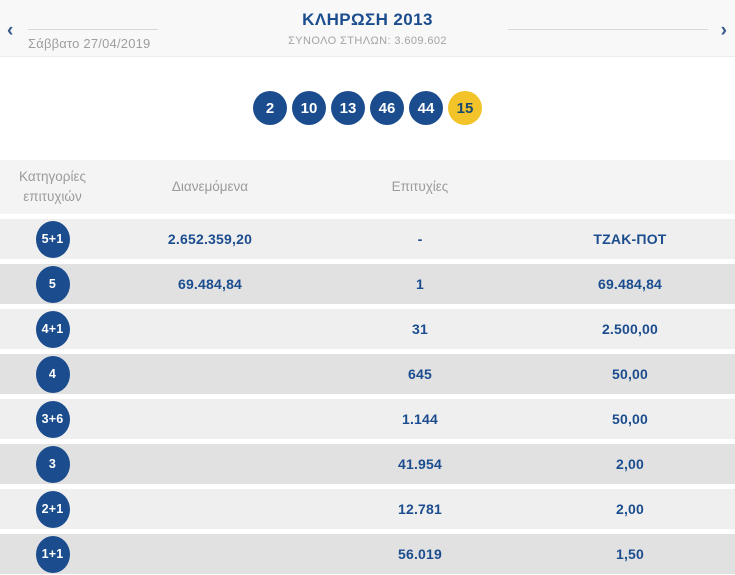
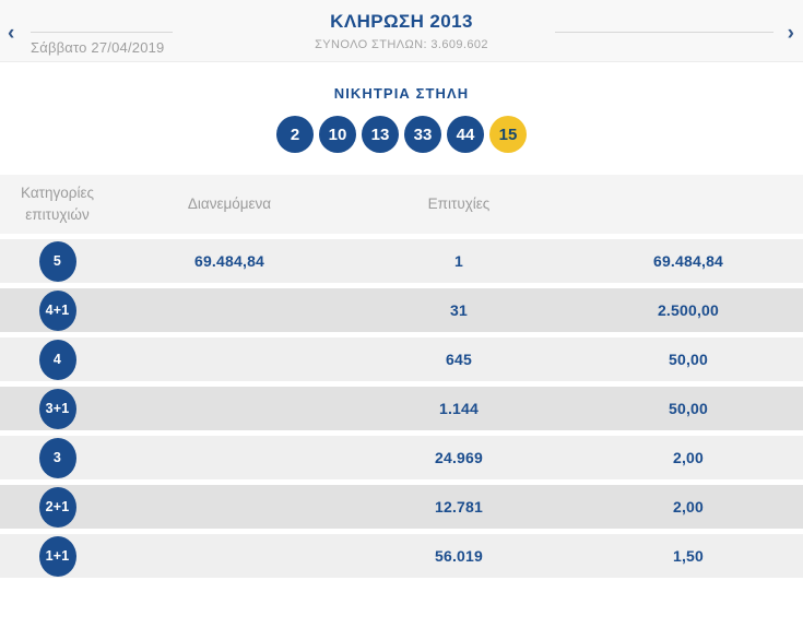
  ‹
  Σάββατο 27/04/2019
  ΚΛΗΡΩΣΗ 2013
  ΣΥΝΟΛΟ ΣΤΗΛΩΝ: 3.609.602
  ›
+ ΝΙΚΗΤΡΙΑ ΣΤΗΛΗ
  2
  10
  13
- 46
+ 33
  44
  15
  Κατηγορίες επιτυχιών
  Διανεμόμενα
  Επιτυχίες
- 5+1
- 2.652.359,20
- -
- ΤΖΑΚ-ΠΟΤ
  5
  69.484,84
  1
  69.484,84
  4+1
  31
  2.500,00
  4
  645
  50,00
- 3+6
+ 3+1
  1.144
  50,00
  3
- 41.954
+ 24.969
  2,00
  2+1
  12.781
  2,00
  1+1
  56.019
  1,50
